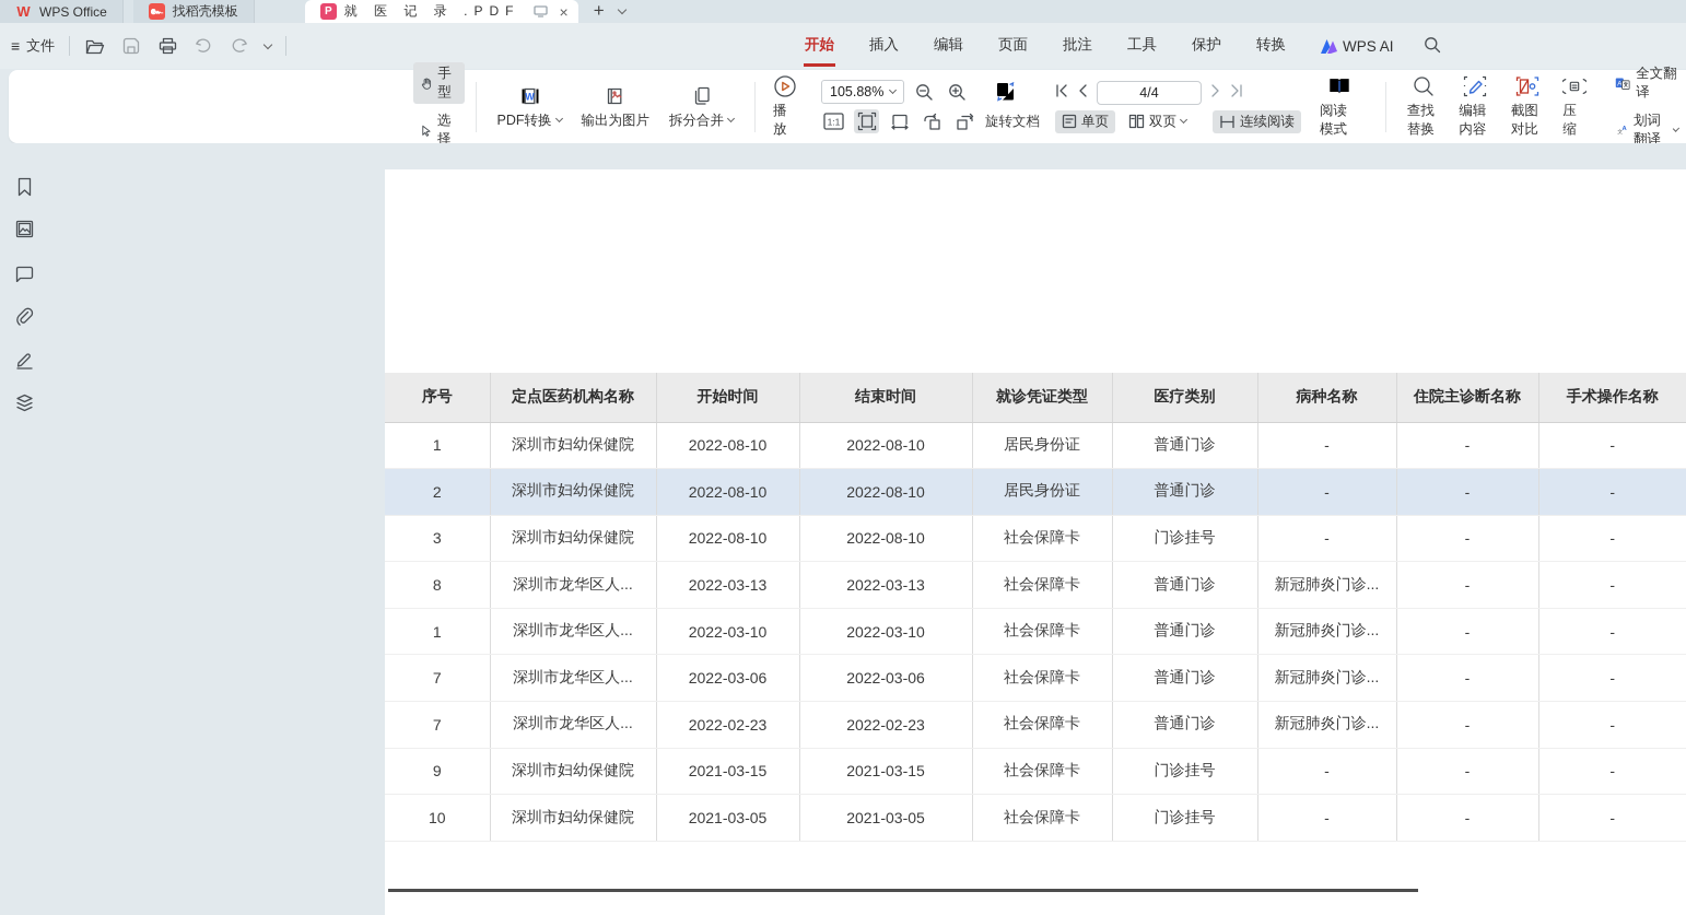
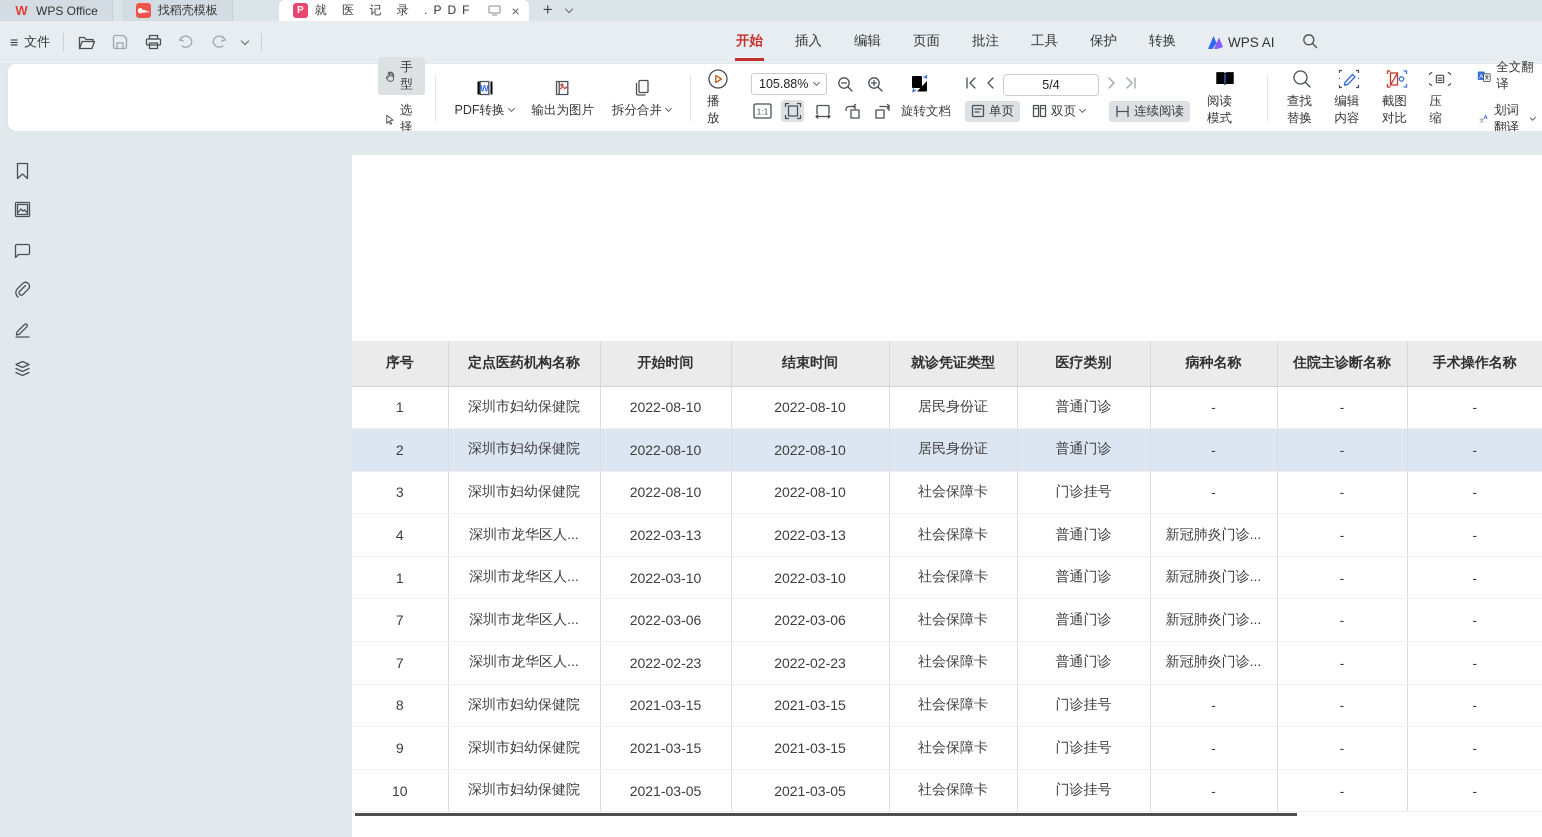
  W
  WPS Office
  ๛
  找稻壳模板
  P
  就 医 记 录 .PDF
  ×
  +
  ≡
  文件
  开始
  插入
  编辑
  页面
  批注
  工具
  保护
  转换
  WPS AI
  手型
  选择
  W
  PDF转换
  输出为图片
  拆分合并
  播放
  105.88%
  1:1
  旋转文档
- 4/4
+ 5/4
  单页
  双页
  连续阅读
  阅读模式
  查找替换
  编辑内容
  截图对比
  压缩
  全文翻译
  划词翻译
  序号	定点医药机构名称	开始时间	结束时间	就诊凭证类型	医疗类别	病种名称	住院主诊断名称	手术操作名称
  1	深圳市妇幼保健院	2022-08-10	2022-08-10	居民身份证	普通门诊	-	-	-
  2	深圳市妇幼保健院	2022-08-10	2022-08-10	居民身份证	普通门诊	-	-	-
  3	深圳市妇幼保健院	2022-08-10	2022-08-10	社会保障卡	门诊挂号	-	-	-
- 8	深圳市龙华区人...	2022-03-13	2022-03-13	社会保障卡	普通门诊	新冠肺炎门诊...	-	-
+ 4	深圳市龙华区人...	2022-03-13	2022-03-13	社会保障卡	普通门诊	新冠肺炎门诊...	-	-
  1	深圳市龙华区人...	2022-03-10	2022-03-10	社会保障卡	普通门诊	新冠肺炎门诊...	-	-
  7	深圳市龙华区人...	2022-03-06	2022-03-06	社会保障卡	普通门诊	新冠肺炎门诊...	-	-
  7	深圳市龙华区人...	2022-02-23	2022-02-23	社会保障卡	普通门诊	新冠肺炎门诊...	-	-
+ 8	深圳市妇幼保健院	2021-03-15	2021-03-15	社会保障卡	门诊挂号	-	-	-
  9	深圳市妇幼保健院	2021-03-15	2021-03-15	社会保障卡	门诊挂号	-	-	-
  10	深圳市妇幼保健院	2021-03-05	2021-03-05	社会保障卡	门诊挂号	-	-	-
